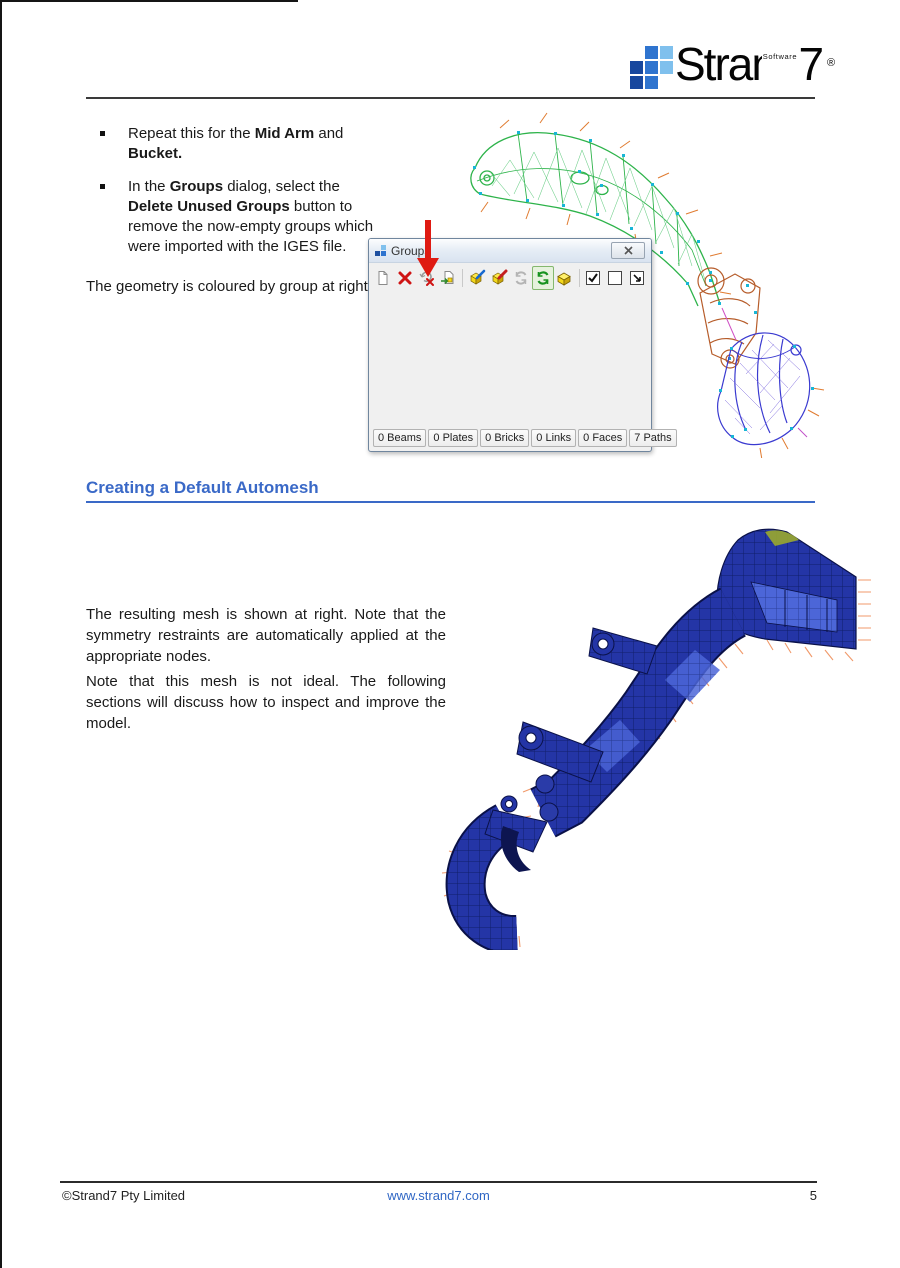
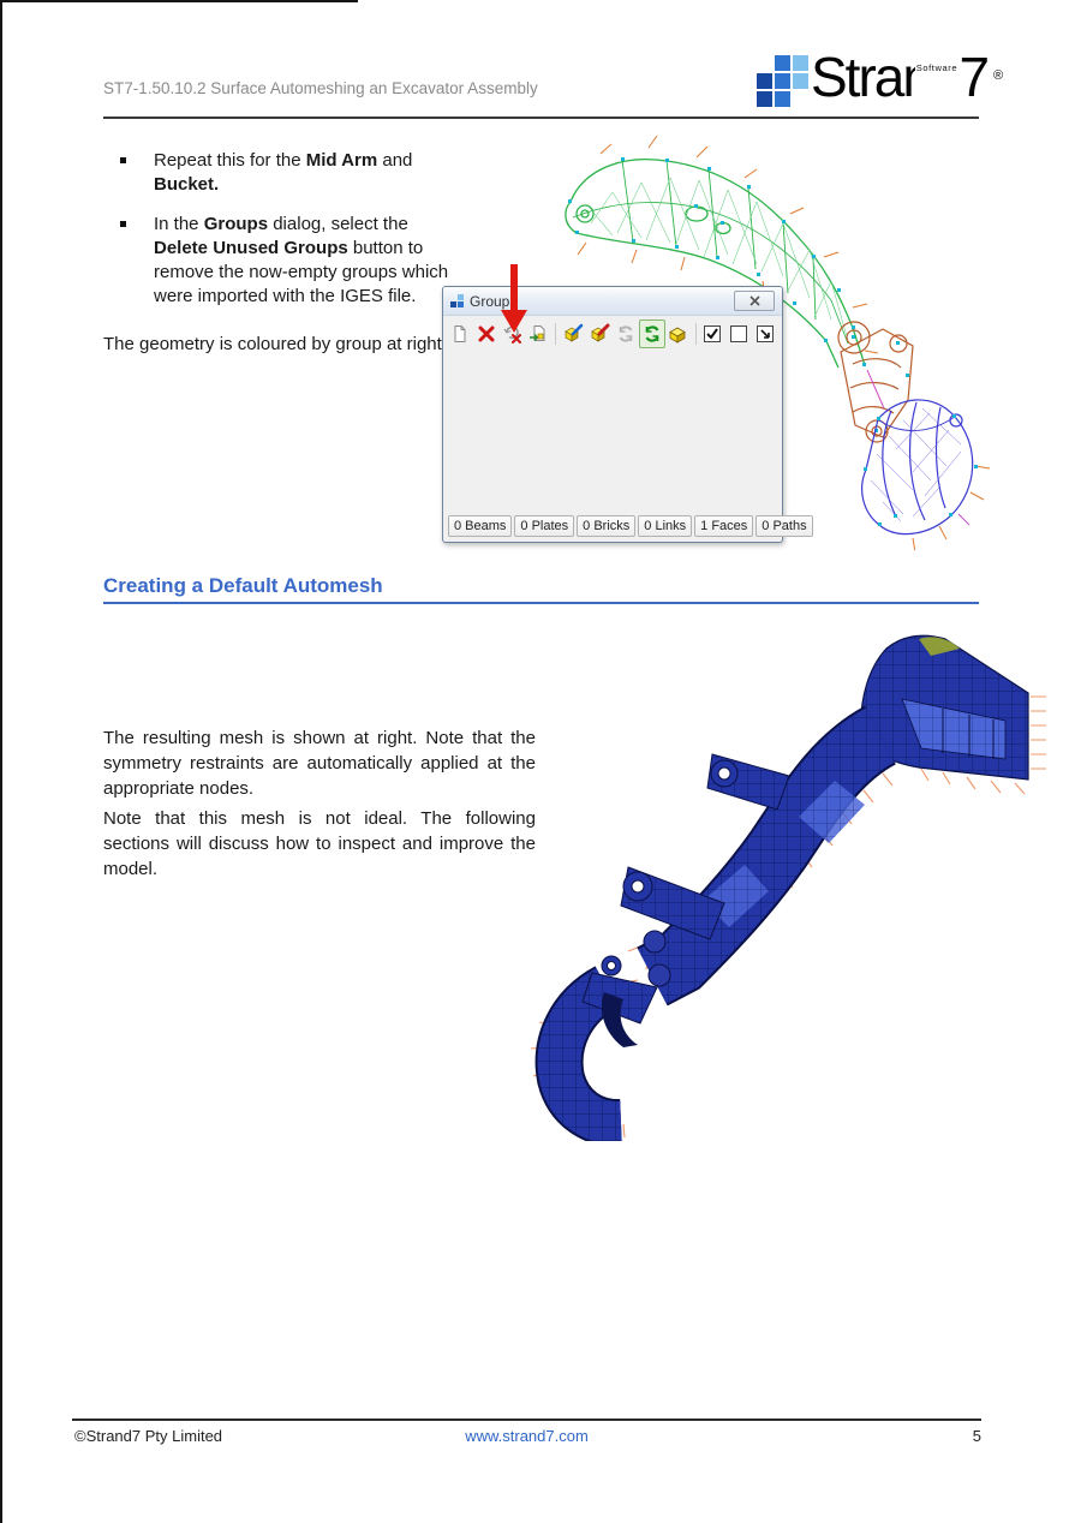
+ ST7-1.50.10.2 Surface Automeshing an Excavator Assembly
  Stra7
  ®
  Software
  Repeat this for the Mid Arm and Bucket.
  In the Groups dialog, select the Delete Unused Groups button to remove the now-empty groups which were imported with the IGES file.
  The geometry is coloured by group at right
  Group
  0 Beams
  0 Plates
  0 Bricks
  0 Links
- 0 Faces
+ 1 Faces
- 7 Paths
+ 0 Paths
  Creating a Default Automesh
  The resulting mesh is shown at right. Note that the symmetry restraints are automatically applied at the appropriate nodes.
  Note that this mesh is not ideal. The following sections will discuss how to inspect and improve the model.
  ©Strand7 Pty Limited
  www.strand7.com
  5
